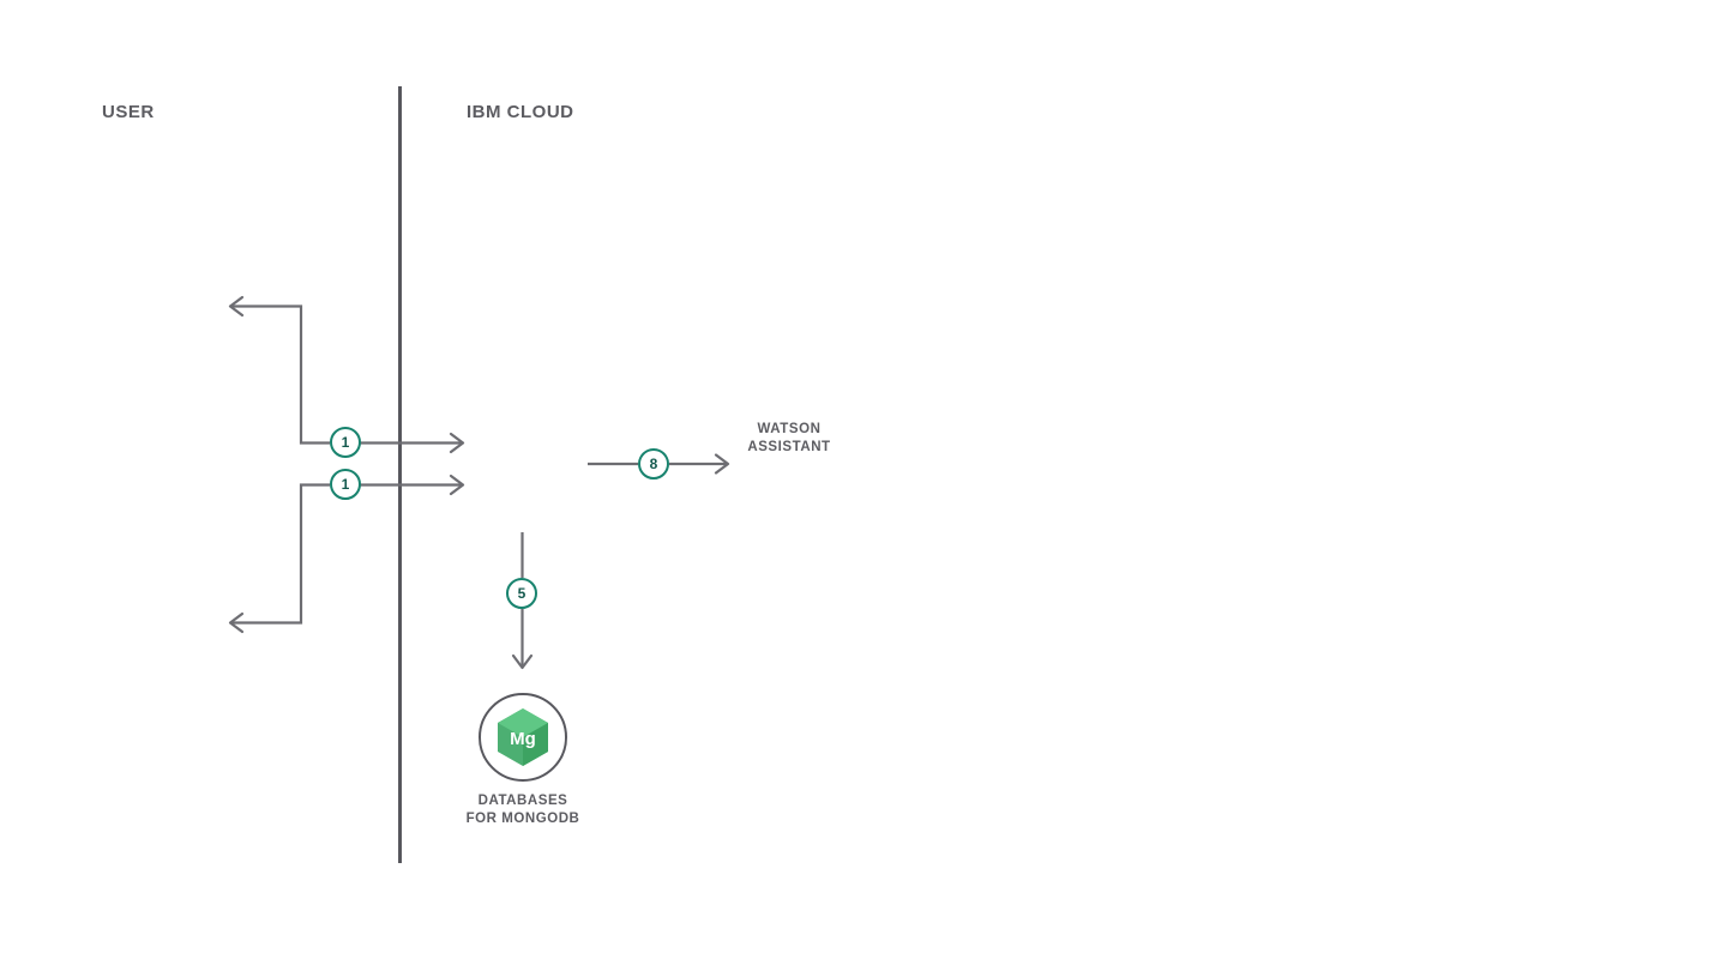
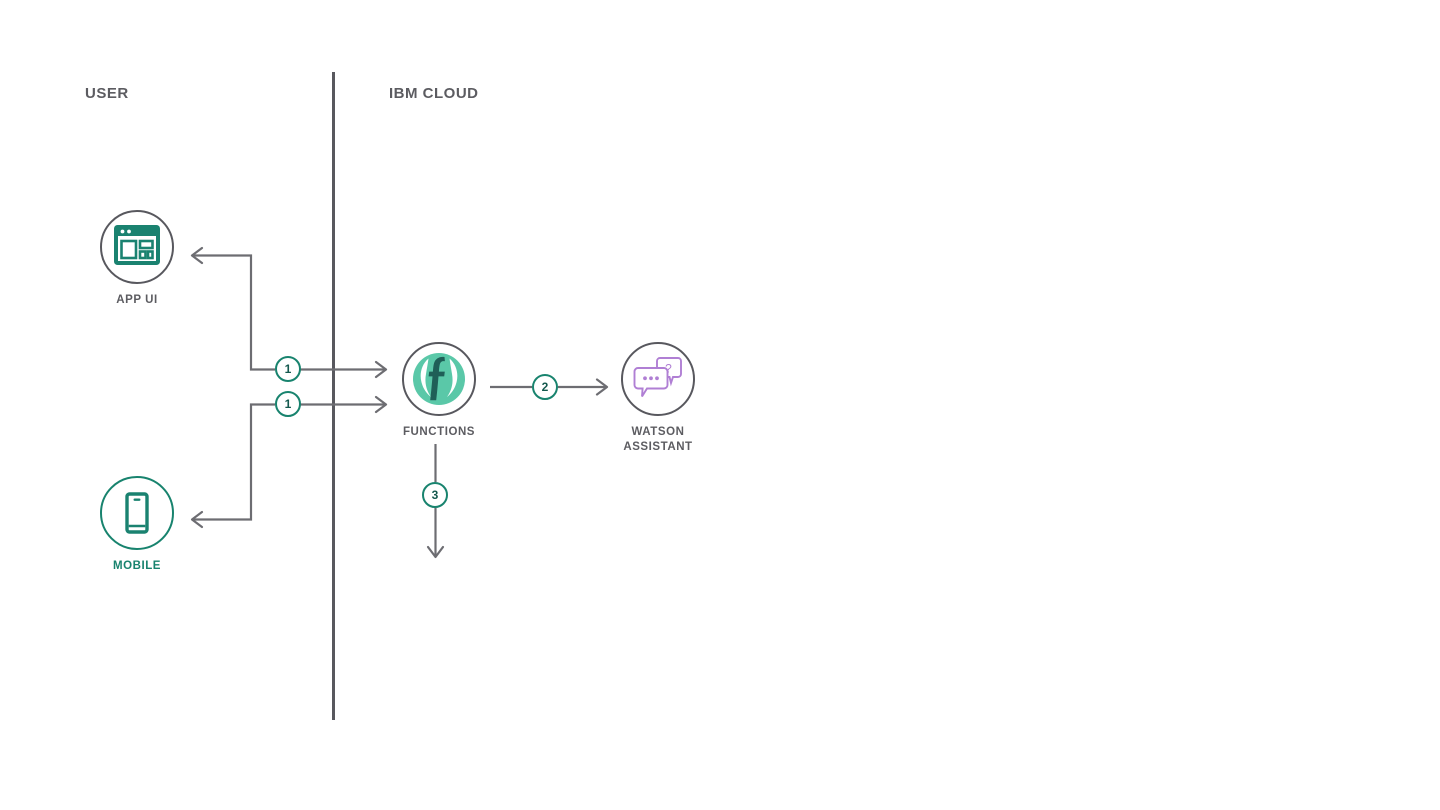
  USER
  IBM CLOUD
+ APP UI
+ MOBILE
+ FUNCTIONS
+ ?
  WATSON
  ASSISTANT
- Mg
- DATABASES
- FOR MONGODB
  1
  1
- 8
+ 2
- 5
+ 3
